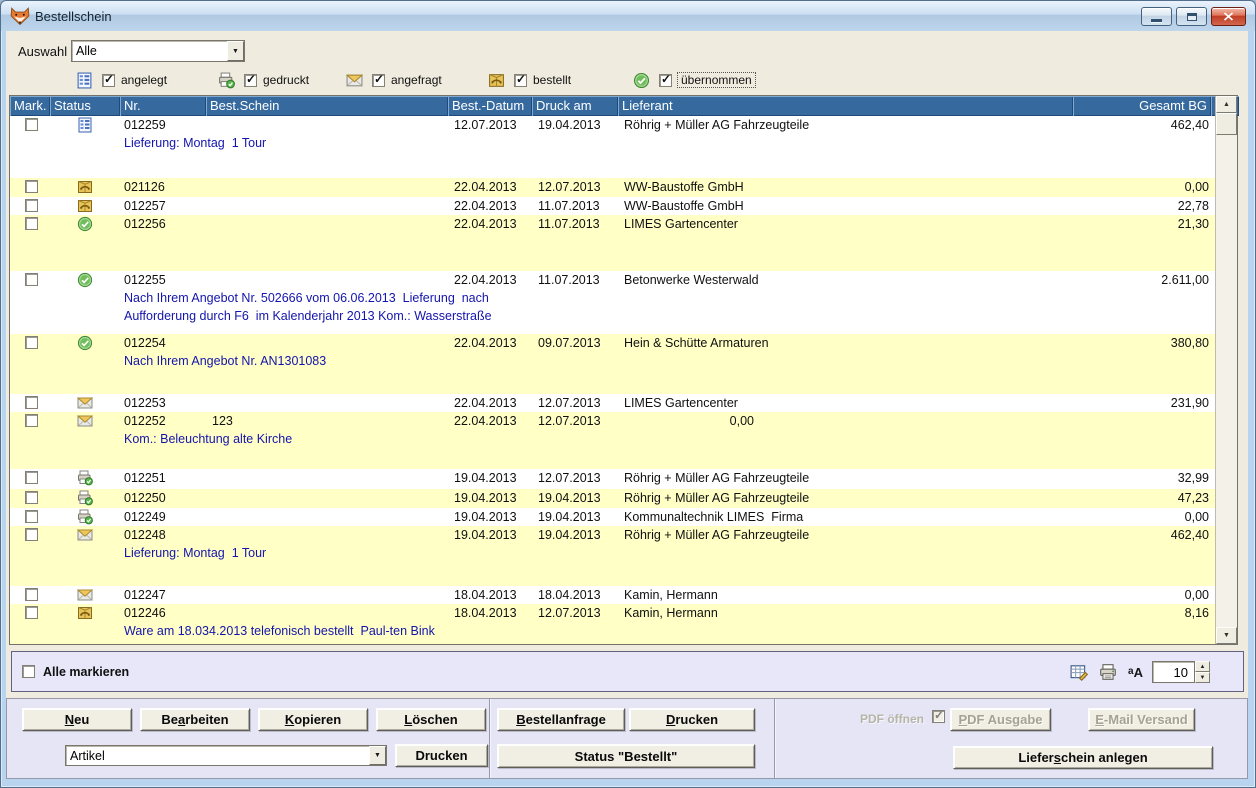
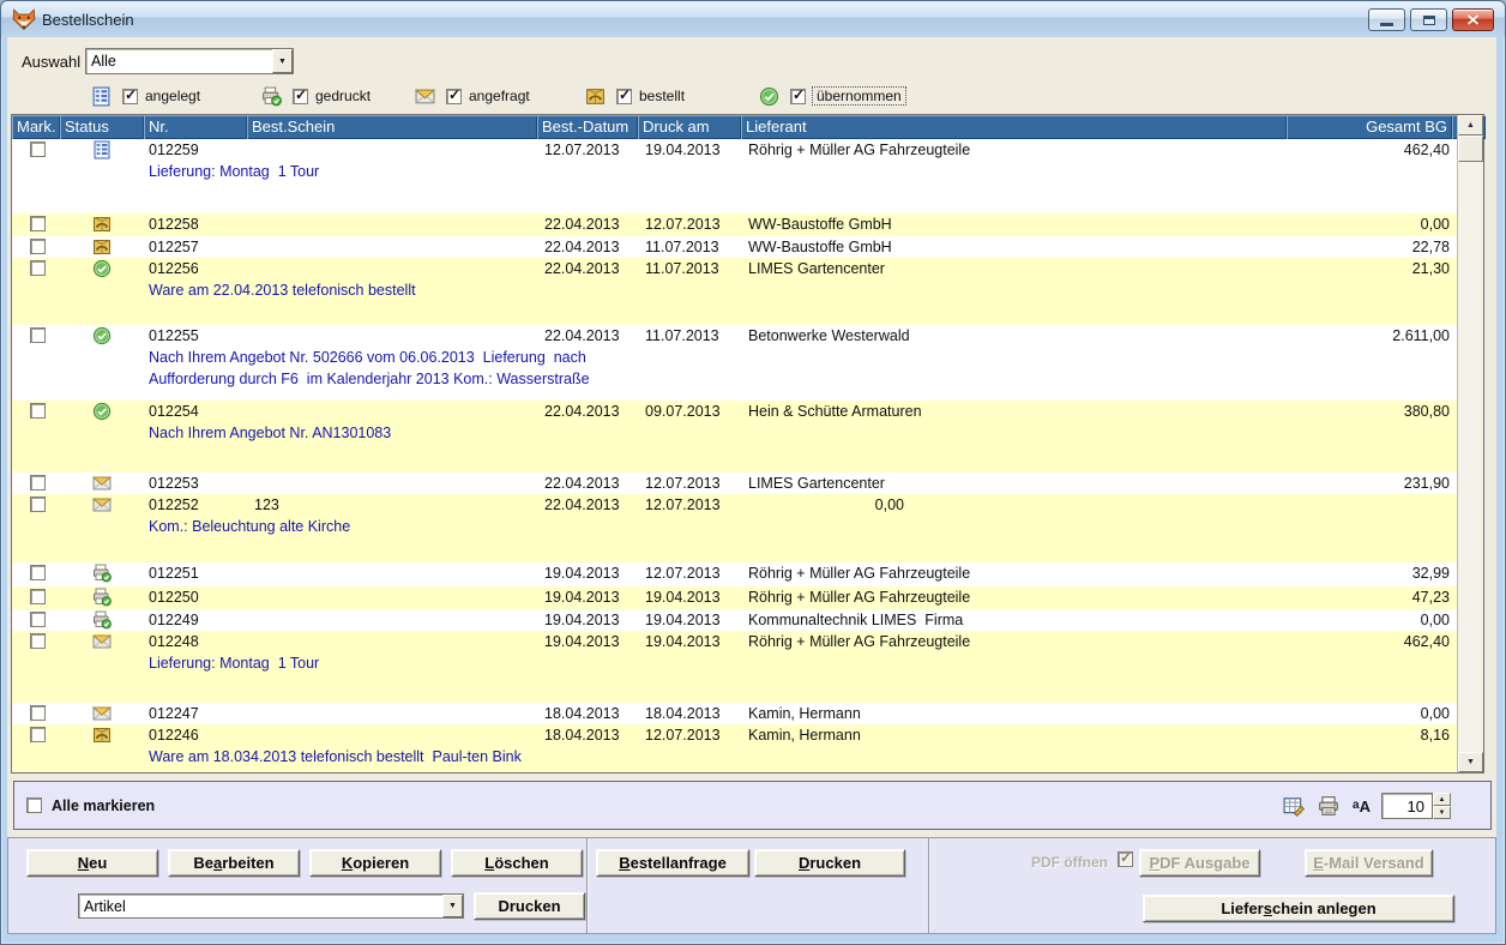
  Bestellschein
  Auswahl
  Alle
  angelegt
  gedruckt
  angefragt
  bestellt
  übernommen
  Mark.
  Status
  Nr.
  Best.Schein
  Best.-Datum
  Druck am
  Lieferant
  Gesamt BG
  012259
  12.07.2013
  19.04.2013
  Röhrig + Müller AG Fahrzeugteile
  462,40
  Lieferung: Montag 1 Tour
- 021126
+ 012258
  22.04.2013
  12.07.2013
  WW-Baustoffe GmbH
  0,00
  012257
  22.04.2013
  11.07.2013
  WW-Baustoffe GmbH
  22,78
  012256
  22.04.2013
  11.07.2013
  LIMES Gartencenter
  21,30
+ Ware am 22.04.2013 telefonisch bestellt
  012255
  22.04.2013
  11.07.2013
  Betonwerke Westerwald
  2.611,00
  Nach Ihrem Angebot Nr. 502666 vom 06.06.2013 Lieferung nach
  Aufforderung durch F6 im Kalenderjahr 2013 Kom.: Wasserstraße
  012254
  22.04.2013
  09.07.2013
  Hein & Schütte Armaturen
  380,80
  Nach Ihrem Angebot Nr. AN1301083
  012253
  22.04.2013
  12.07.2013
  LIMES Gartencenter
  231,90
  012252
  123
  22.04.2013
  12.07.2013
  0,00
  Kom.: Beleuchtung alte Kirche
  012251
  19.04.2013
  12.07.2013
  Röhrig + Müller AG Fahrzeugteile
  32,99
  012250
  19.04.2013
  19.04.2013
  Röhrig + Müller AG Fahrzeugteile
  47,23
  012249
  19.04.2013
  19.04.2013
  Kommunaltechnik LIMES Firma
  0,00
  012248
  19.04.2013
  19.04.2013
  Röhrig + Müller AG Fahrzeugteile
  462,40
  Lieferung: Montag 1 Tour
  012247
  18.04.2013
  18.04.2013
  Kamin, Hermann
  0,00
  012246
  18.04.2013
  12.07.2013
  Kamin, Hermann
  8,16
  Ware am 18.034.2013 telefonisch bestellt Paul-ten Bink
  Alle markieren
  aA
  10
  Neu
  Bearbeiten
  Kopieren
  Löschen
  Artikel
  Drucken
  Bestellanfrage
  Drucken
- Status "Bestellt"
  PDF öffnen
  PDF Ausgabe
  E-Mail Versand
  Lieferschein anlegen
